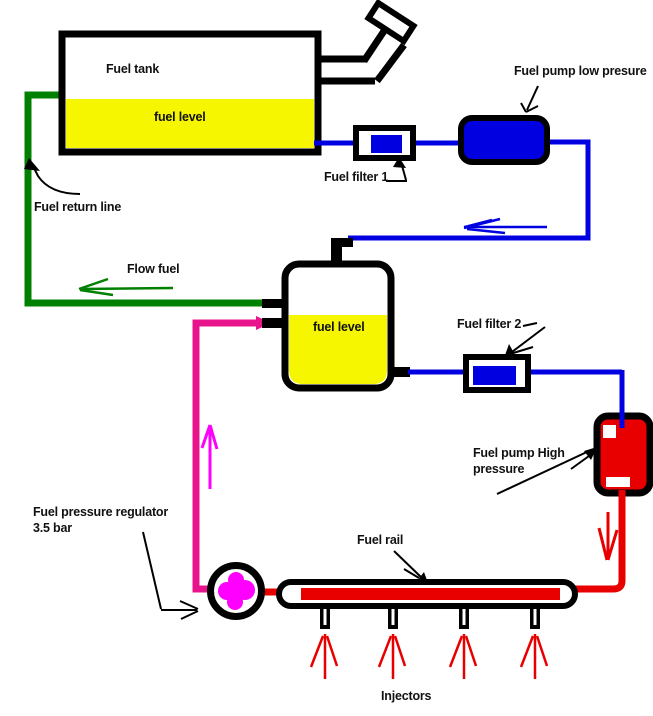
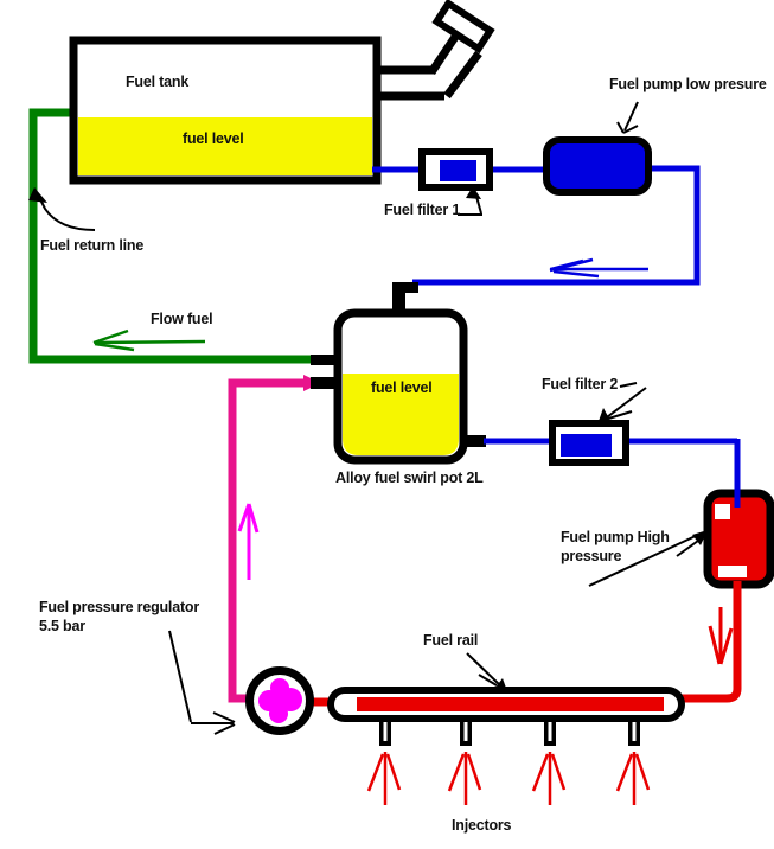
  Fuel tank
  fuel level
  Fuel pump low presure
  Fuel filter 1
  Fuel return line
  Flow fuel
  fuel level
+ Alloy fuel swirl pot 2L
  Fuel filter 2
  Fuel pump High
  pressure
  Fuel pressure regulator
- 3.5 bar
+ 5.5 bar
  Fuel rail
  Injectors
